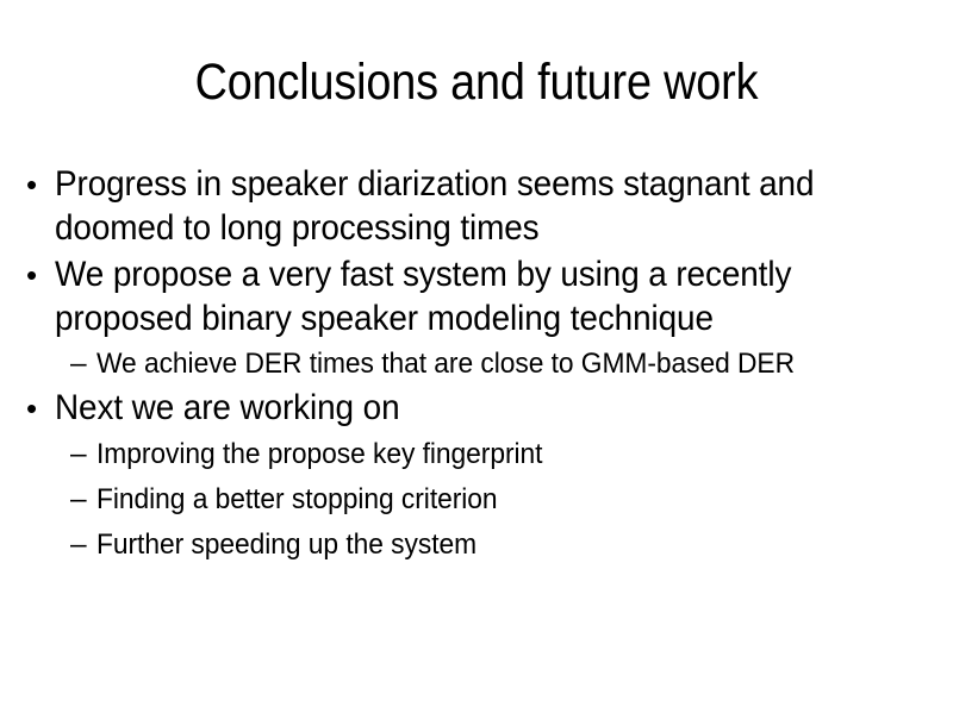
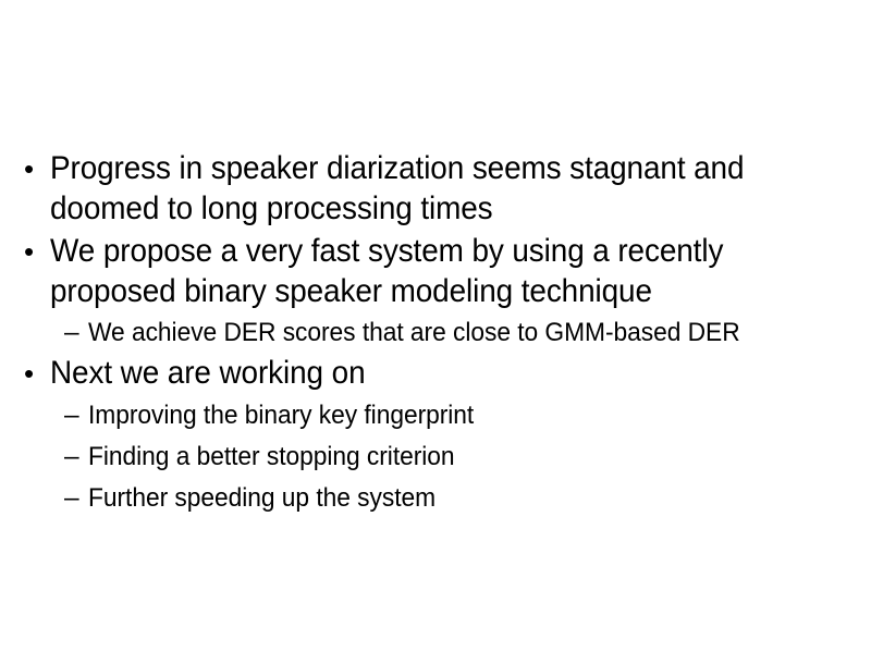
- Conclusions and future work
  •
  Progress in speaker diarization seems stagnant and doomed to long processing times
  •
  We propose a very fast system by using a recently proposed binary speaker modeling technique
  –
- We achieve DER times that are close to GMM-based DER
+ We achieve DER scores that are close to GMM-based DER
  •
  Next we are working on
  –
- Improving the propose key fingerprint
+ Improving the binary key fingerprint
  –
  Finding a better stopping criterion
  –
  Further speeding up the system
